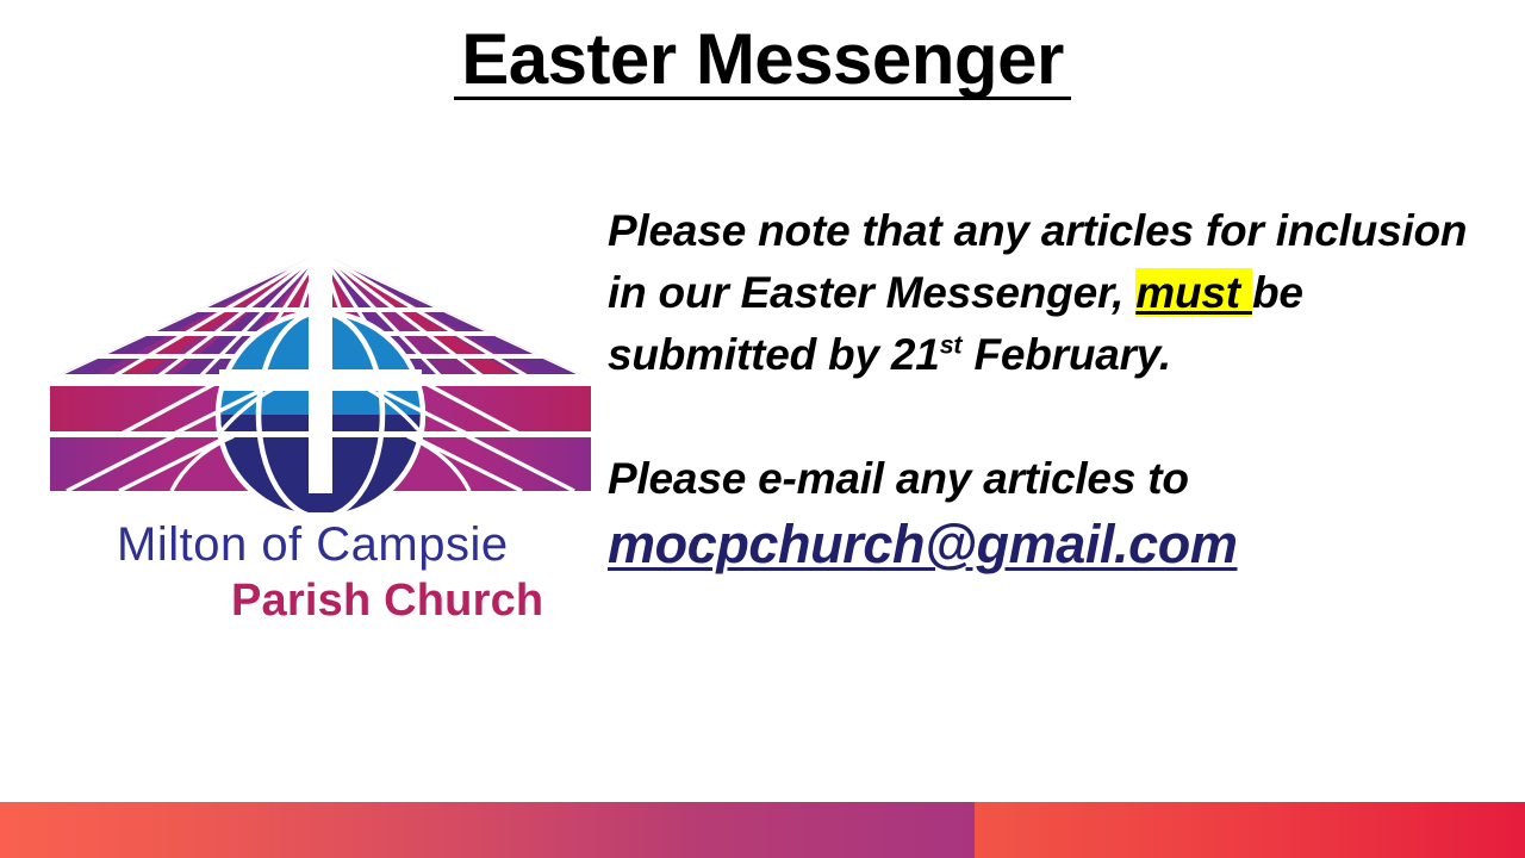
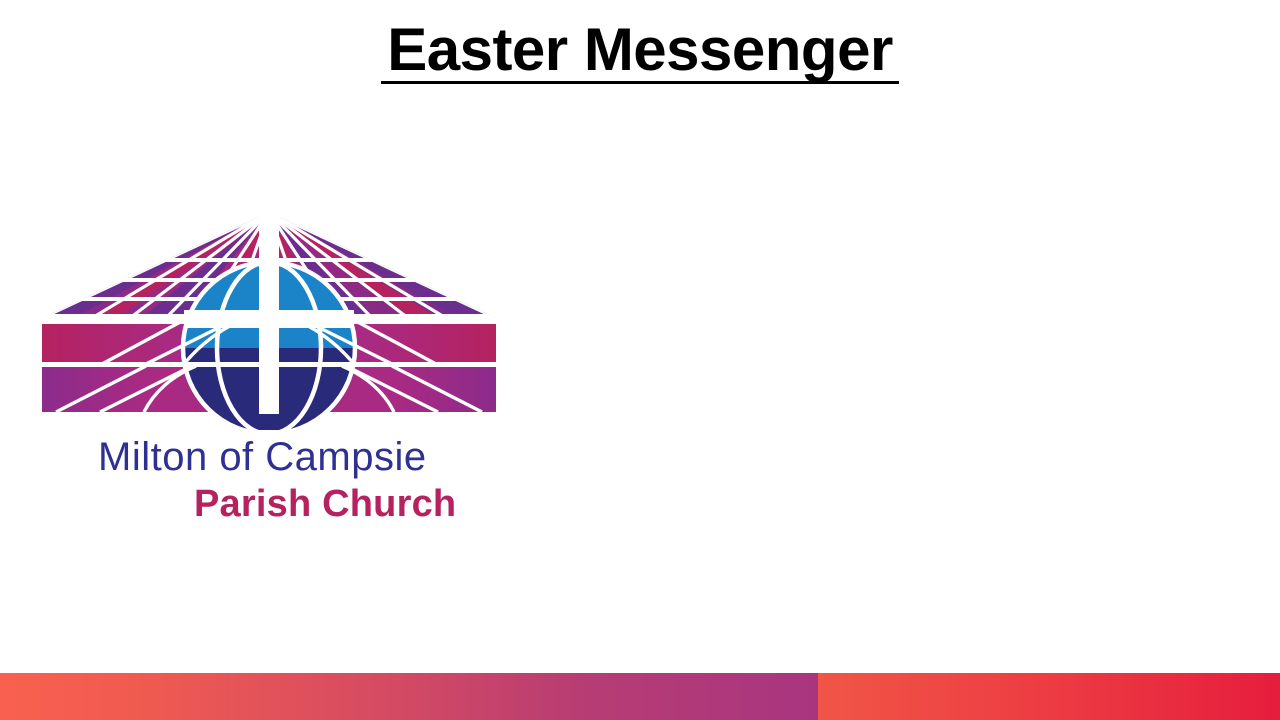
  Easter Messenger
  Milton of Campsie
  Parish Church
- Please note that any articles for inclusion in our Easter Messenger, must be submitted by 21st February.
- Please e-mail any articles to
- mocpchurch@gmail.com
